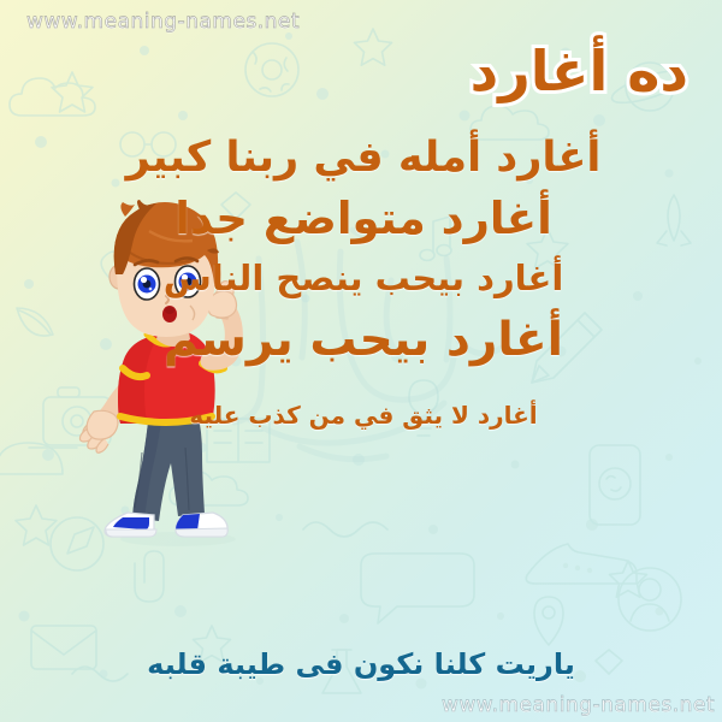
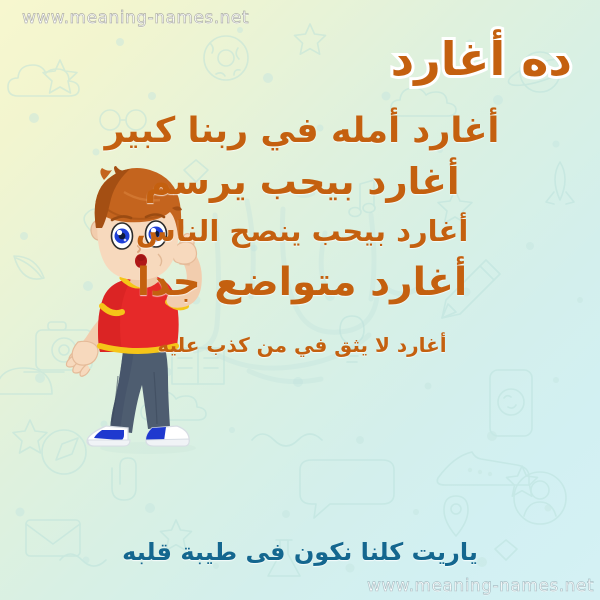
  www.meaning-names.net
  www.meaning-names.net
  ده أغارد
  أغارد أمله في ربنا كبير
- أغارد متواضع جدا
+ أغارد بيحب يرسم
  أغارد بيحب ينصح الناس
- أغارد بيحب يرسم
+ أغارد متواضع جدا
  أغارد لا يثق في من كذب عليه
  ياريت كلنا نكون فى طيبة قلبه
